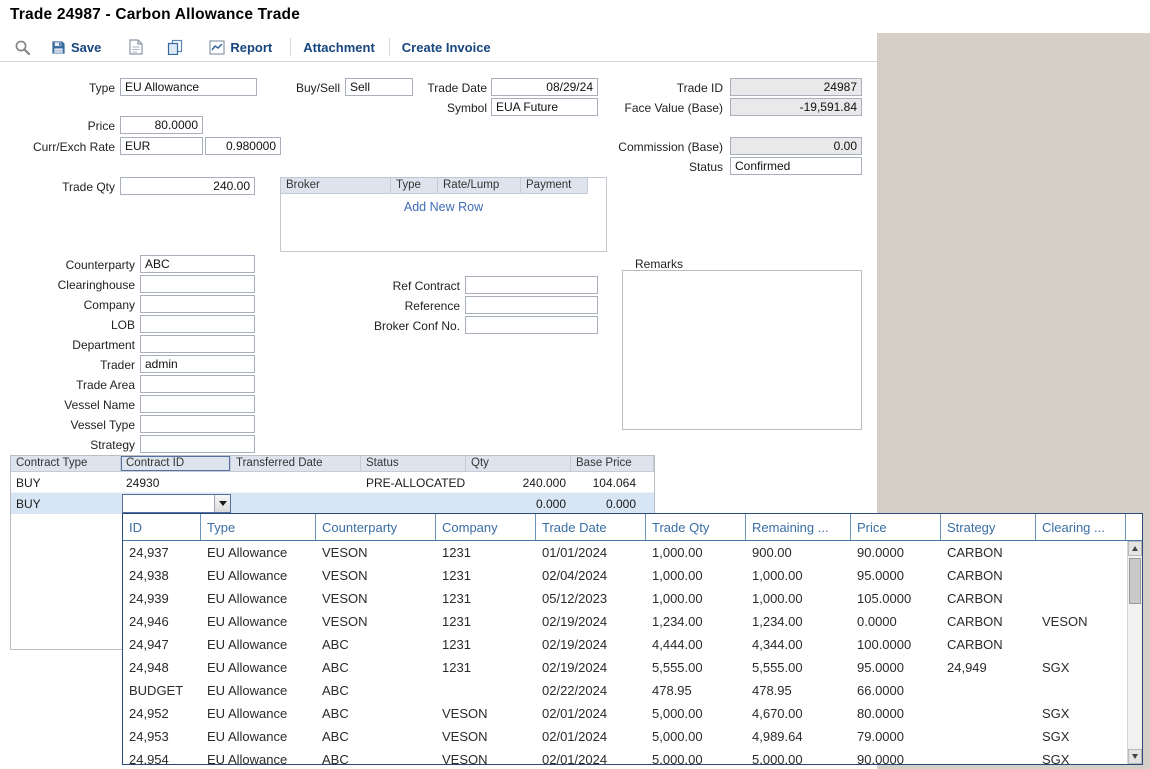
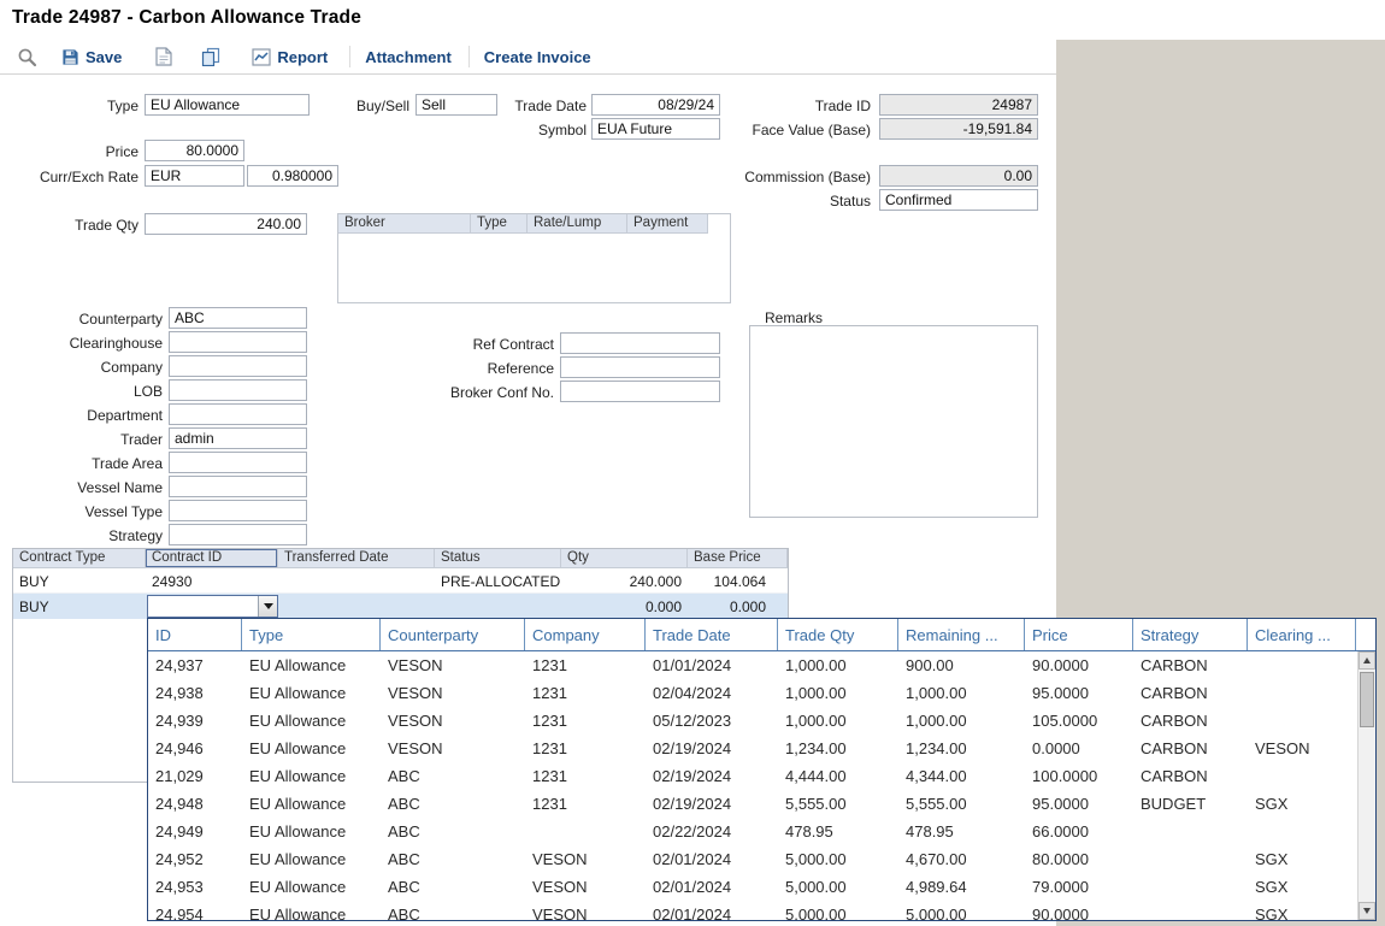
  Trade 24987 - Carbon Allowance Trade
  Save
  Report
  Attachment
  Create Invoice
  Type
  EU Allowance
  Buy/Sell
  Sell
  Trade Date
  08/29/24
  Trade ID
  24987
  Symbol
  EUA Future
  Face Value (Base)
  -19,591.84
  Price
  80.0000
  Curr/Exch Rate
  EUR
  0.980000
  Commission (Base)
  0.00
  Status
  Confirmed
  Trade Qty
  240.00
  Broker
  Type
  Rate/Lump
  Payment
- Add New Row
  Counterparty
  ABC
  Clearinghouse
  Company
  LOB
  Department
  Trader
  admin
  Trade Area
  Vessel Name
  Vessel Type
  Strategy
  Ref Contract
  Reference
  Broker Conf No.
  Remarks
  Contract Type
  Contract ID
  Transferred Date
  Status
  Qty
  Base Price
  BUY
  24930
  PRE-ALLOCATED
  240.000
  104.064
  BUY
  0.000
  0.000
  ID
  Type
  Counterparty
  Company
  Trade Date
  Trade Qty
  Remaining ...
  Price
  Strategy
  Clearing ...
  24,937
  EU Allowance
  VESON
  1231
  01/01/2024
  1,000.00
  900.00
  90.0000
  CARBON
  24,938
  EU Allowance
  VESON
  1231
  02/04/2024
  1,000.00
  1,000.00
  95.0000
  CARBON
  24,939
  EU Allowance
  VESON
  1231
  05/12/2023
  1,000.00
  1,000.00
  105.0000
  CARBON
  24,946
  EU Allowance
  VESON
  1231
  02/19/2024
  1,234.00
  1,234.00
  0.0000
  CARBON
  VESON
- 24,947
+ 21,029
  EU Allowance
  ABC
  1231
  02/19/2024
  4,444.00
  4,344.00
  100.0000
  CARBON
  24,948
  EU Allowance
  ABC
  1231
  02/19/2024
  5,555.00
  5,555.00
  95.0000
- 24,949
+ BUDGET
  SGX
- BUDGET
+ 24,949
  EU Allowance
  ABC
  02/22/2024
  478.95
  478.95
  66.0000
  24,952
  EU Allowance
  ABC
  VESON
  02/01/2024
  5,000.00
  4,670.00
  80.0000
  SGX
  24,953
  EU Allowance
  ABC
  VESON
  02/01/2024
  5,000.00
  4,989.64
  79.0000
  SGX
  24,954
  EU Allowance
  ABC
  VESON
  02/01/2024
  5,000.00
  5,000.00
  90.0000
  SGX
